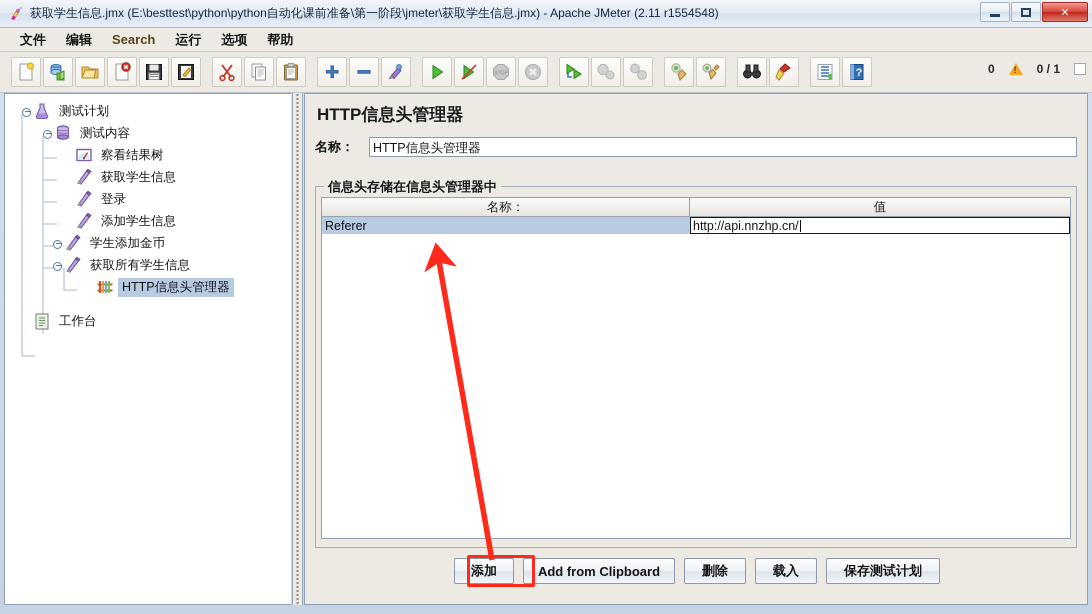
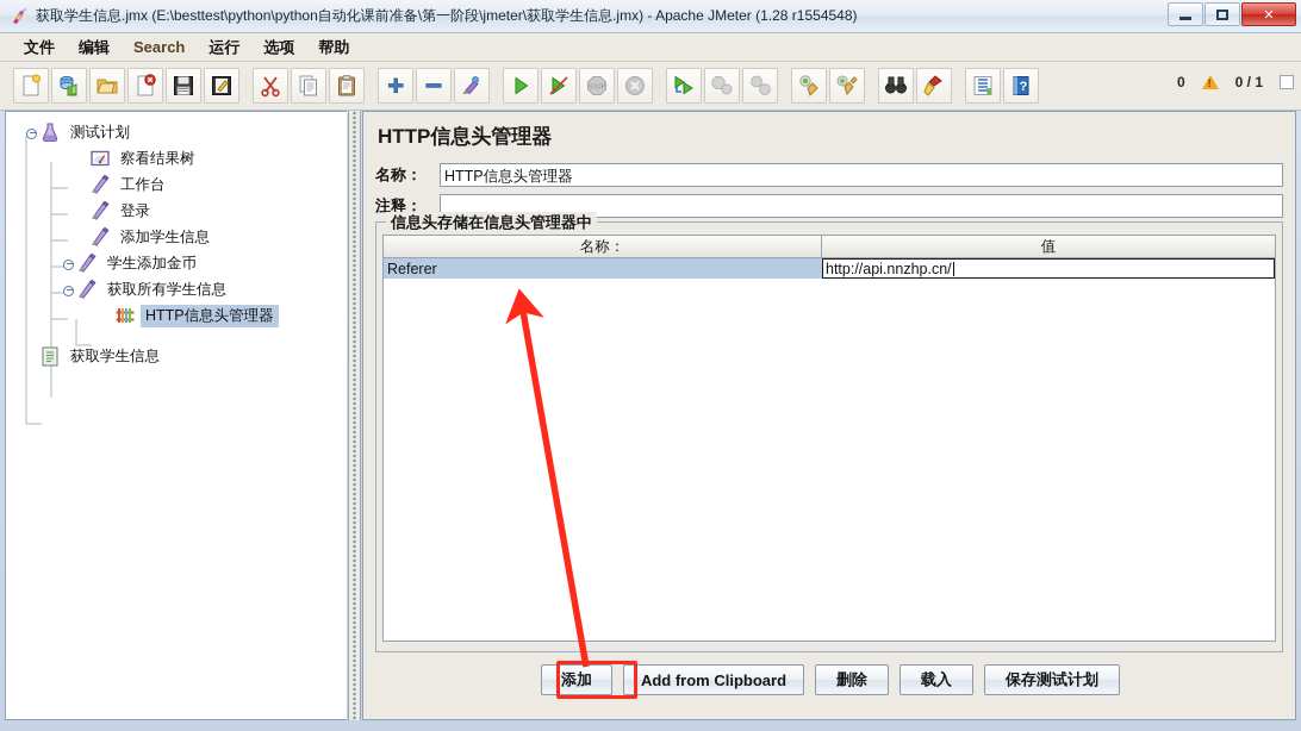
- 获取学生信息.jmx (E:\besttest\python\python自动化课前准备\第一阶段\jmeter\获取学生信息.jmx) - Apache JMeter (2.11 r1554548)
+ 获取学生信息.jmx (E:\besttest\python\python自动化课前准备\第一阶段\jmeter\获取学生信息.jmx) - Apache JMeter (1.28 r1554548)
  ✕
  文件
  编辑
  Search
  运行
  选项
  帮助
  ?
  0
  0 / 1
  测试计划
- 测试内容
  察看结果树
- 获取学生信息
+ 工作台
  登录
  添加学生信息
  学生添加金币
  获取所有学生信息
  HTTP信息头管理器
- 工作台
+ 获取学生信息
  HTTP信息头管理器
  名称：
  HTTP信息头管理器
+ 注释：
  信息头存储在信息头管理器中
  名称：
  值
  Referer
  http://api.nnzhp.cn/
  添加
  Add from Clipboard
  删除
  载入
  保存测试计划
